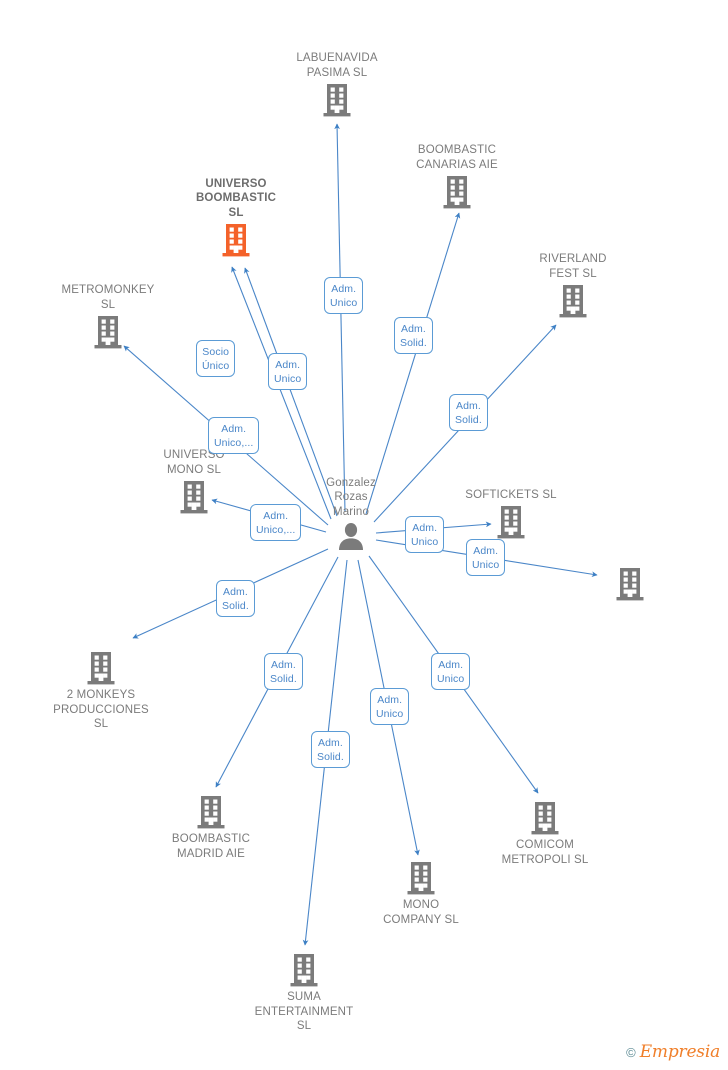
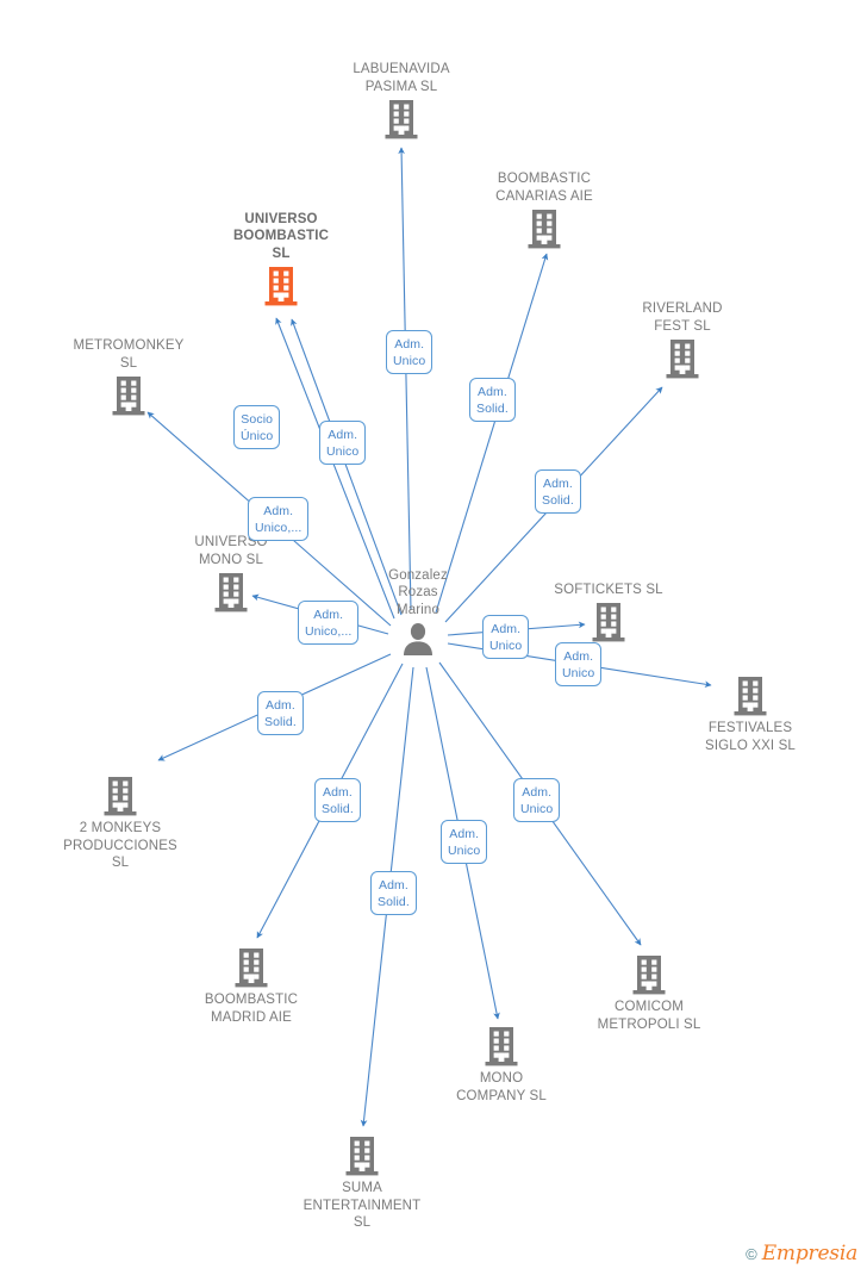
  UNIVERSO
  BOOMBASTIC
  SL
  LABUENAVIDA
  PASIMA SL
  BOOMBASTIC
  CANARIAS AIE
  RIVERLAND
  FEST SL
  METROMONKEY
  SL
  UNIVERSO
  MONO SL
  SOFTICKETS SL
+ FESTIVALES
+ SIGLO XXI SL
  2 MONKEYS
  PRODUCCIONES
  SL
  BOOMBASTIC
  MADRID AIE
  COMICOM
  METROPOLI SL
  MONO
  COMPANY SL
  SUMA
  ENTERTAINMENT
  SL
  Gonzalez
  Rozas
  Marino
  Adm.
  Unico
  Adm.
  Solid.
  Adm.
  Solid.
  Socio
  Único
  Adm.
  Unico
  Adm.
  Unico,...
  Adm.
  Unico,...
  Adm.
  Unico
  Adm.
  Unico
  Adm.
  Solid.
  Adm.
  Solid.
  Adm.
  Solid.
  Adm.
  Unico
  Adm.
  Unico
  ©
  Empresia
